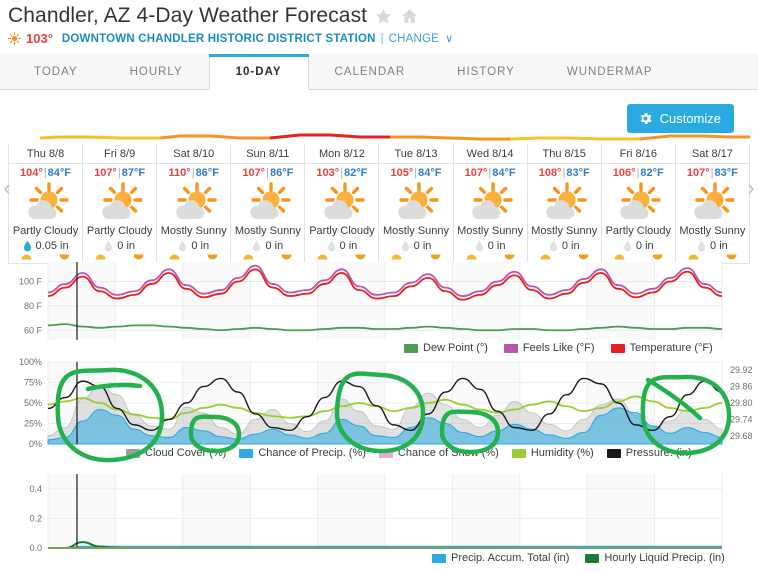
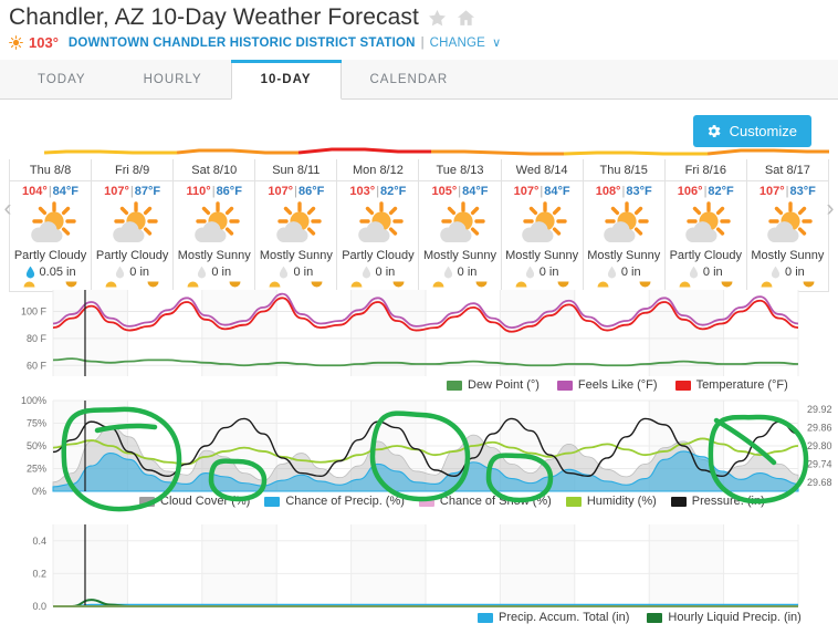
- Chandler, AZ 4-Day Weather Forecast
+ Chandler, AZ 10-Day Weather Forecast
  103°
  DOWNTOWN CHANDLER HISTORIC DISTRICT STATION
  |
  CHANGE
  ∨
  TODAY
  HOURLY
  10-DAY
  CALENDAR
- HISTORY
- WUNDERMAP
  Customize
  ‹
  ›
  Thu 8/8
  104°|84°F
  Partly Cloudy
  0.05 in
  Fri 8/9
  107°|87°F
  Partly Cloudy
  0 in
  Sat 8/10
  110°|86°F
  Mostly Sunny
  0 in
  Sun 8/11
  107°|86°F
  Mostly Sunny
  0 in
  Mon 8/12
  103°|82°F
  Partly Cloudy
  0 in
  Tue 8/13
  105°|84°F
  Mostly Sunny
  0 in
  Wed 8/14
  107°|84°F
  Mostly Sunny
  0 in
  Thu 8/15
  108°|83°F
  Mostly Sunny
  0 in
  Fri 8/16
  106°|82°F
  Partly Cloudy
  0 in
  Sat 8/17
  107°|83°F
  Mostly Sunny
  0 in
  100 F
  80 F
  60 F
  Dew Point (°)
  Feels Like (°F)
  Temperature (°F)
  100%
  75%
  50%
  25%
  0%
  29.92
  29.86
  29.80
  29.74
  29.68
  Cloud Cover)
  Chance of Precip. (%)
  Chance of S (%)
  Humidity (%)
  0.4
  0.2
  0.0
  Precip. Accum. Total (in)
  Hourly Liquid Precip. (in)
